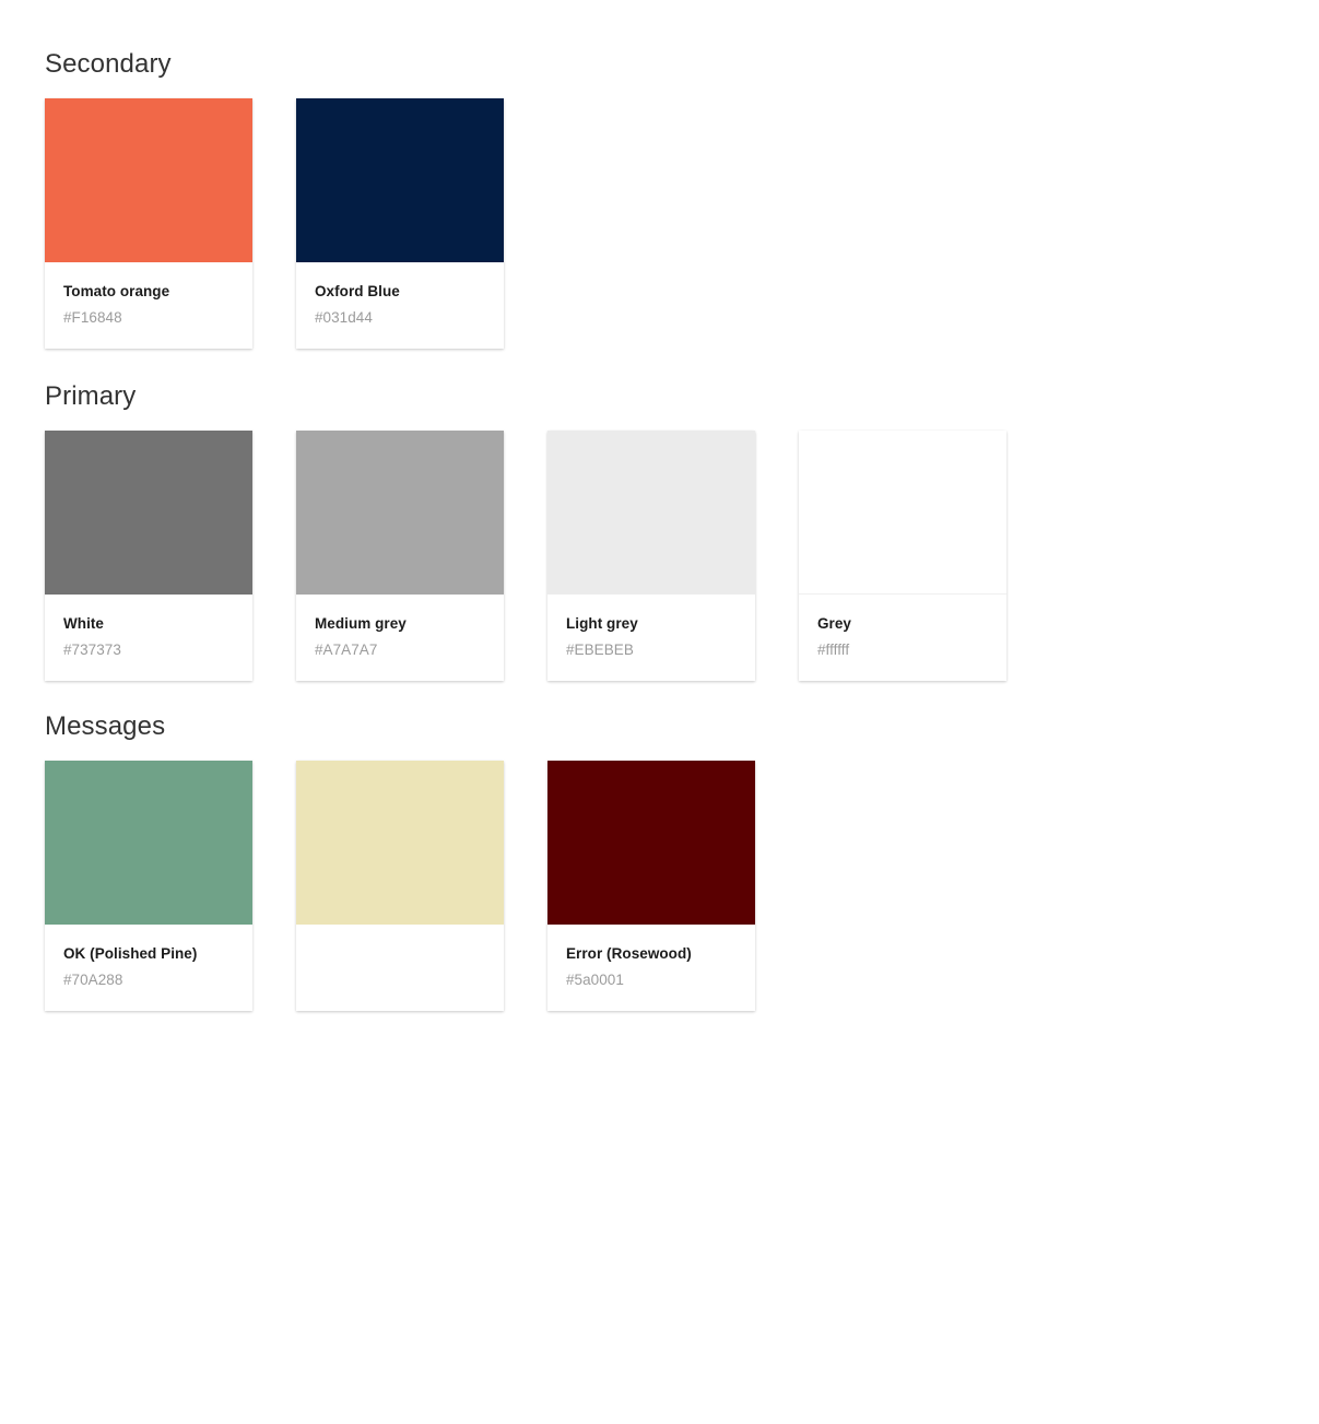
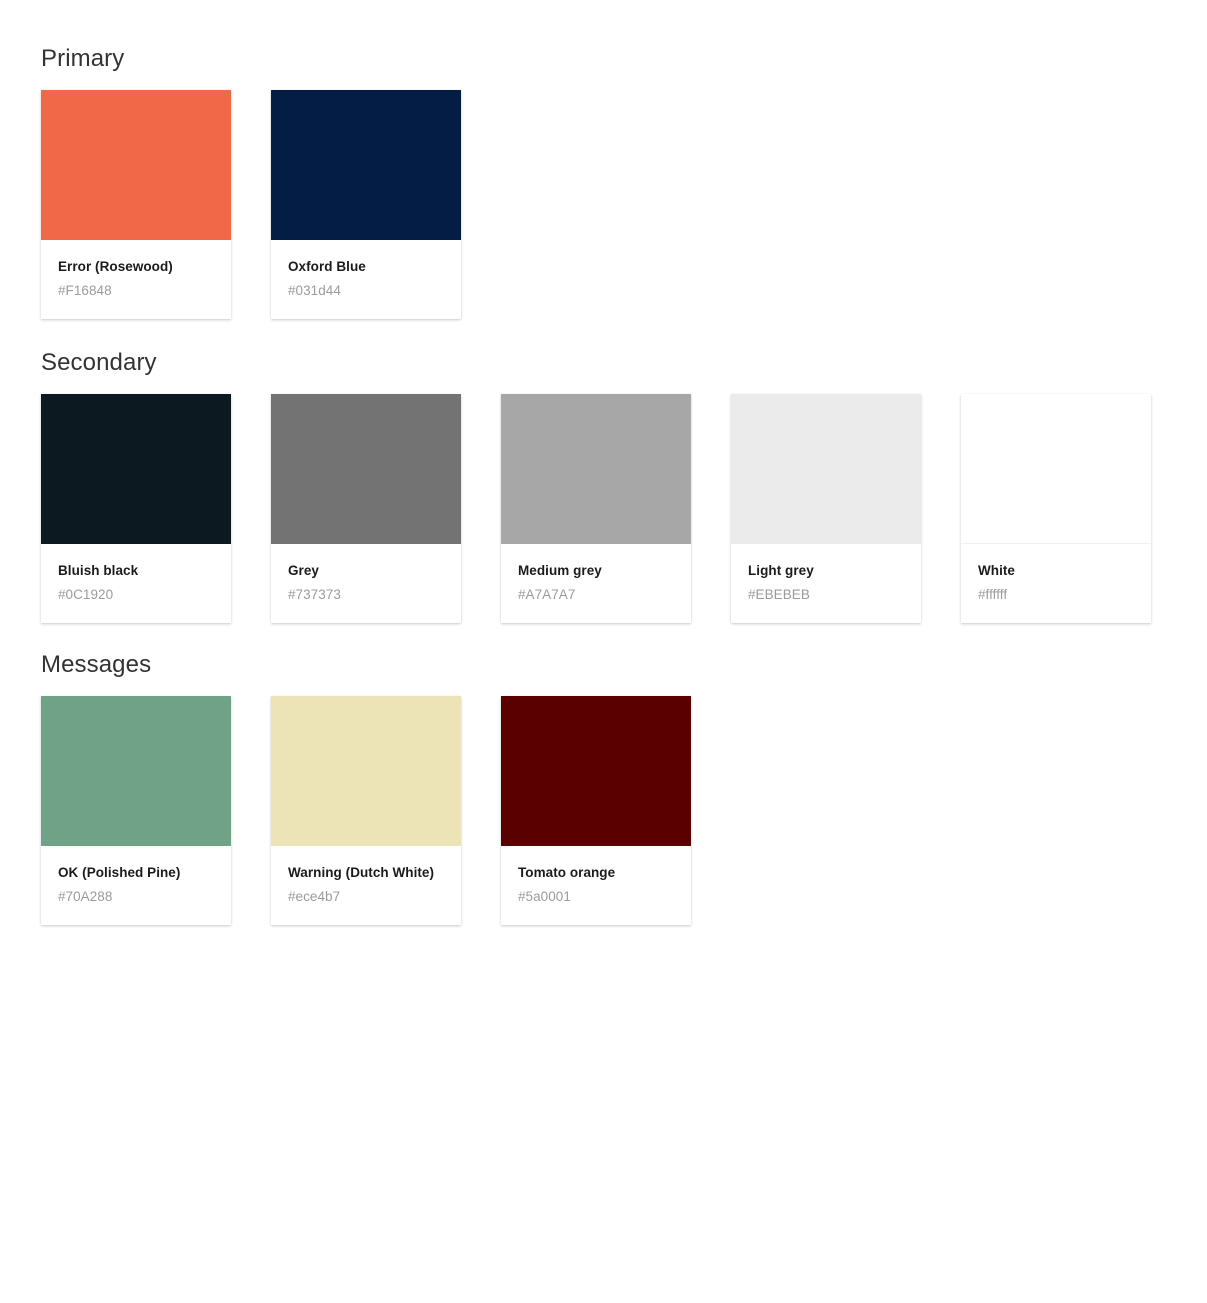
- Secondary
+ Primary
- Tomato orange
+ Error (Rosewood)
  #F16848
  Oxford Blue
  #031d44
- Primary
+ Secondary
+ Bluish black
+ #0C1920
- White
+ Grey
  #737373
  Medium grey
  #A7A7A7
  Light grey
  #EBEBEB
- Grey
+ White
  #ffffff
  Messages
  OK (Polished Pine)
  #70A288
+ Warning (Dutch White)
+ #ece4b7
- Error (Rosewood)
+ Tomato orange
  #5a0001
